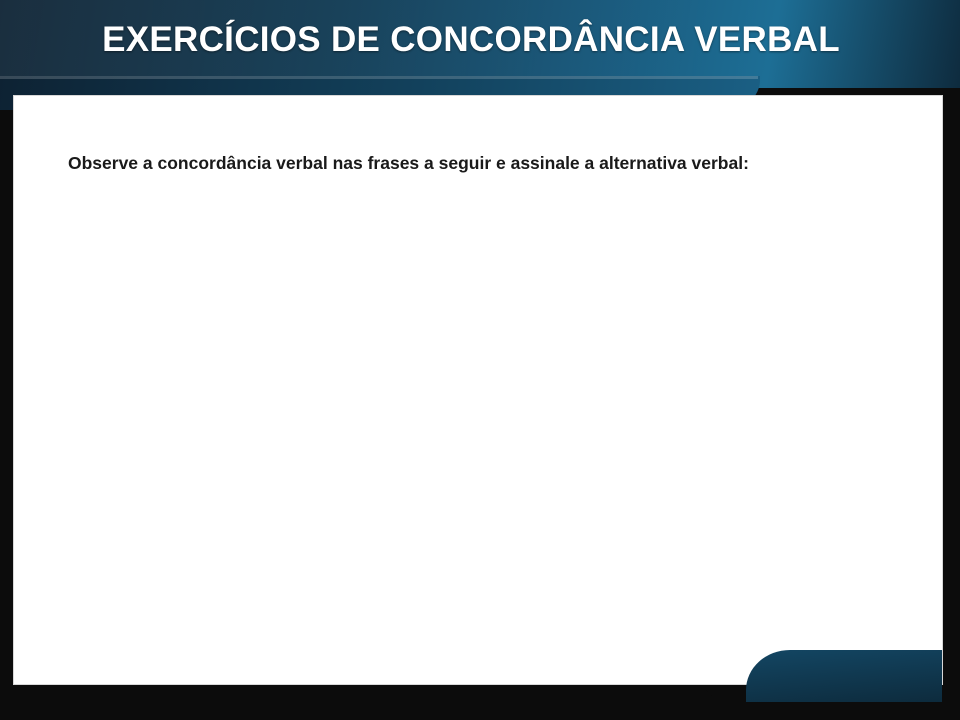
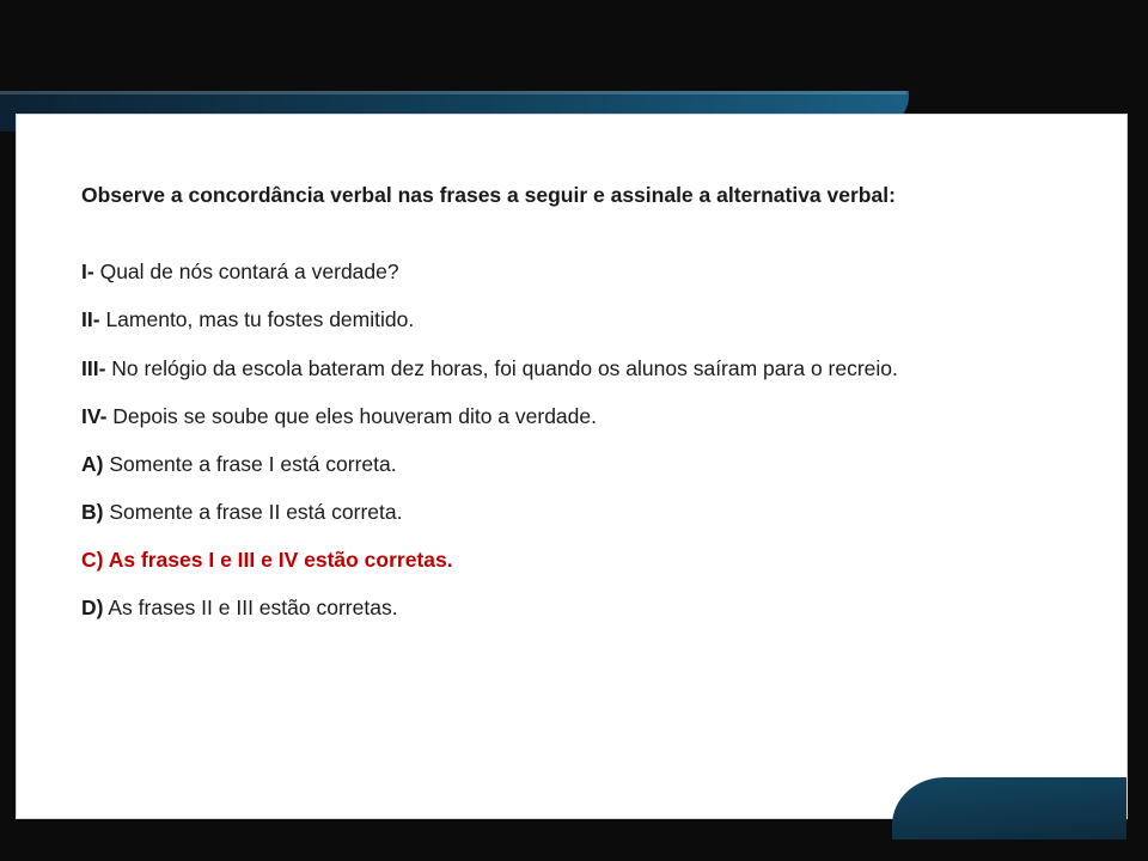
- EXERCÍCIOS DE CONCORDÂNCIA VERBAL
  Observe a concordância verbal nas frases a seguir e assinale a alternativa verbal:
+ I- Qual de nós contará a verdade?
+ II- Lamento, mas tu fostes demitido.
+ III- No relógio da escola bateram dez horas, foi quando os alunos saíram para o recreio.
+ IV- Depois se soube que eles houveram dito a verdade.
+ A) Somente a frase I está correta.
+ B) Somente a frase II está correta.
+ C) As frases I e III e IV estão corretas.
+ D) As frases II e III estão corretas.
